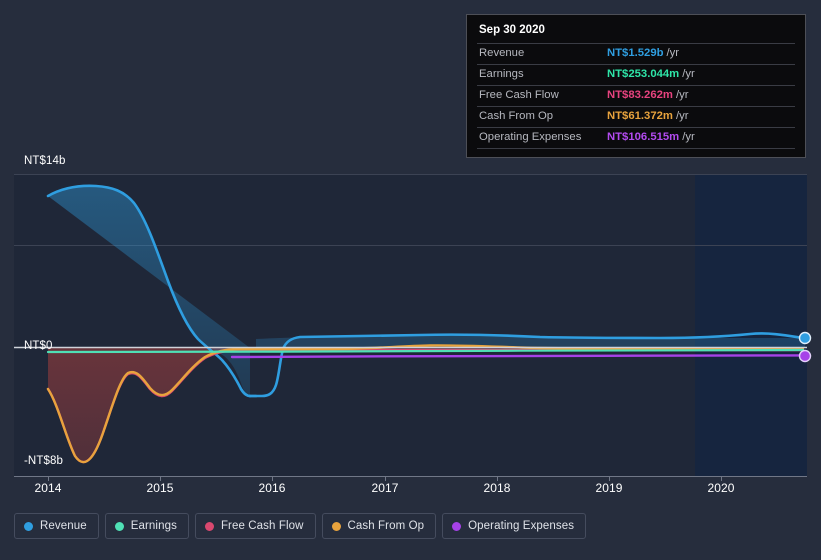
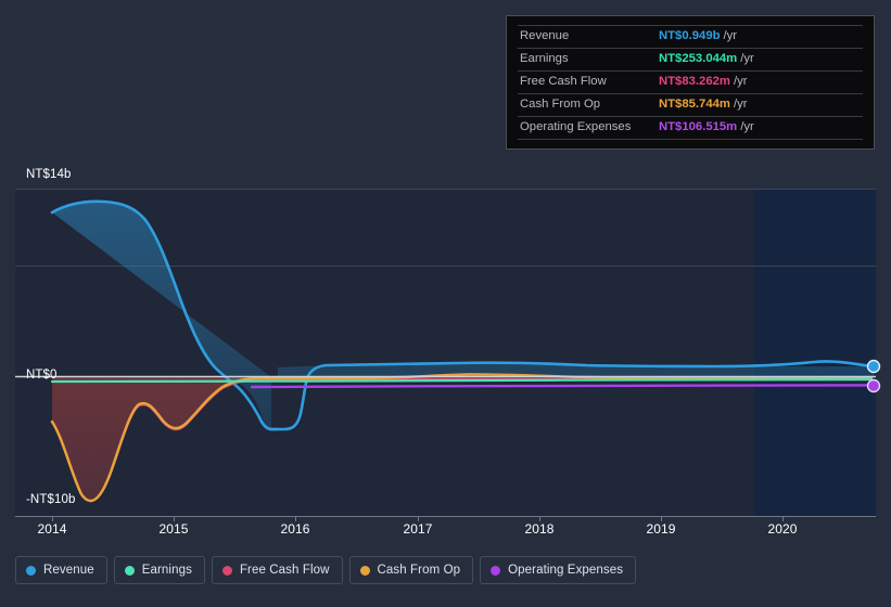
  NT$14b
  NT$0
- -NT$8b
+ -NT$10b
  2014
  2015
  2016
  2017
  2018
  2019
  2020
- Sep 30 2020
  Revenue
- NT$1.529b
+ NT$0.949b
  /yr
  Earnings
  NT$253.044m
  /yr
  Free Cash Flow
  NT$83.262m
  /yr
  Cash From Op
- NT$61.372m
+ NT$85.744m
  /yr
  Operating Expenses
  NT$106.515m
  /yr
  Revenue
  Earnings
  Free Cash Flow
  Cash From Op
  Operating Expenses
